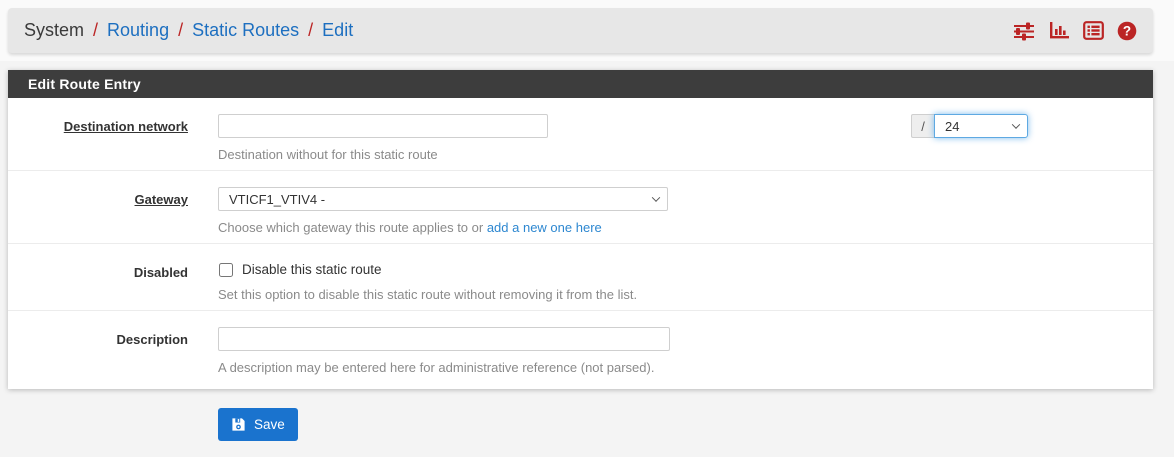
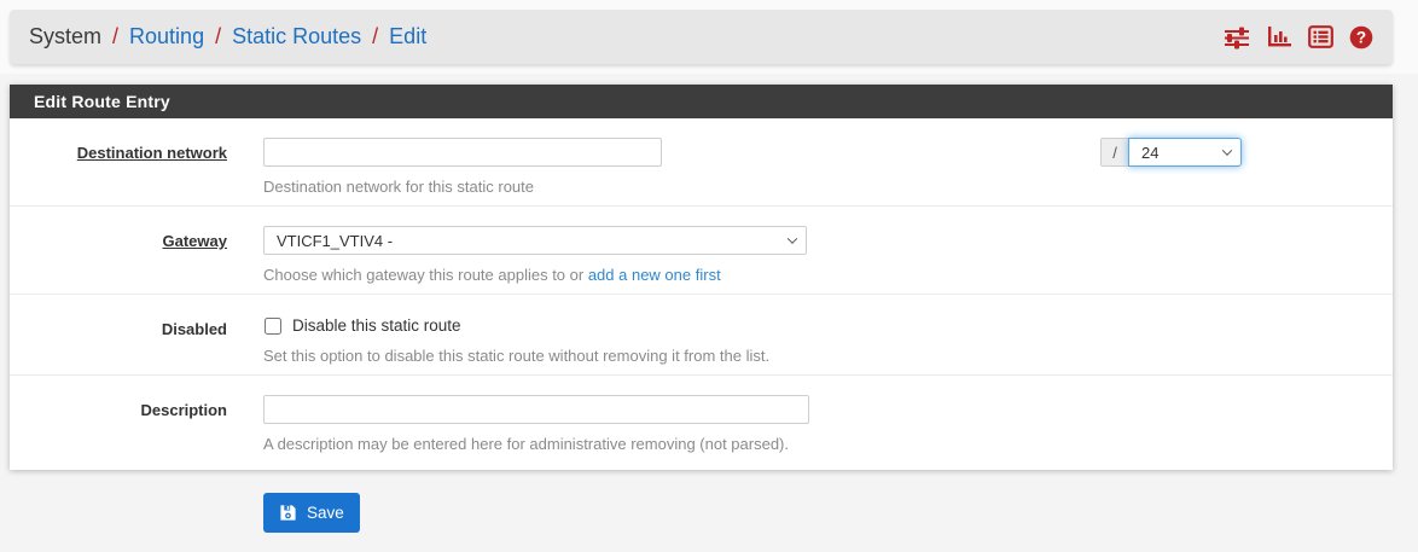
  System
  /
  Routing
  /
  Static Routes
  /
  Edit
  ?
  Edit Route Entry
  Destination network
  /
  24
- Destination without for this static route
+ Destination network for this static route
  Gateway
  VTICF1_VTIV4 -
- Choose which gateway this route applies to or add a new one here
+ Choose which gateway this route applies to or add a new one first
  Disabled
  Disable this static route
  Set this option to disable this static route without removing it from the list.
  Description
- A description may be entered here for administrative reference (not parsed).
+ A description may be entered here for administrative removing (not parsed).
  Save
